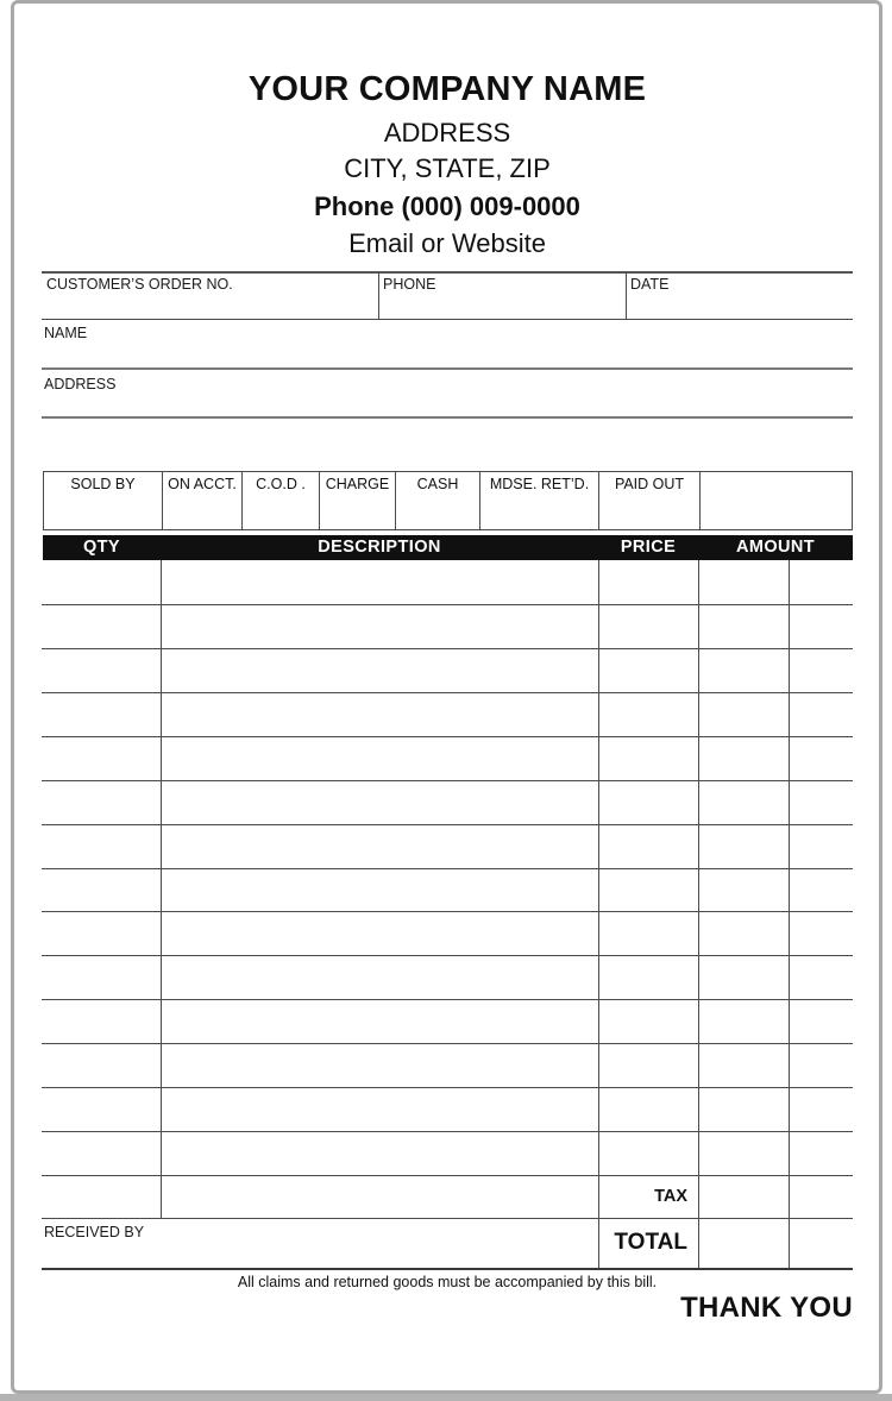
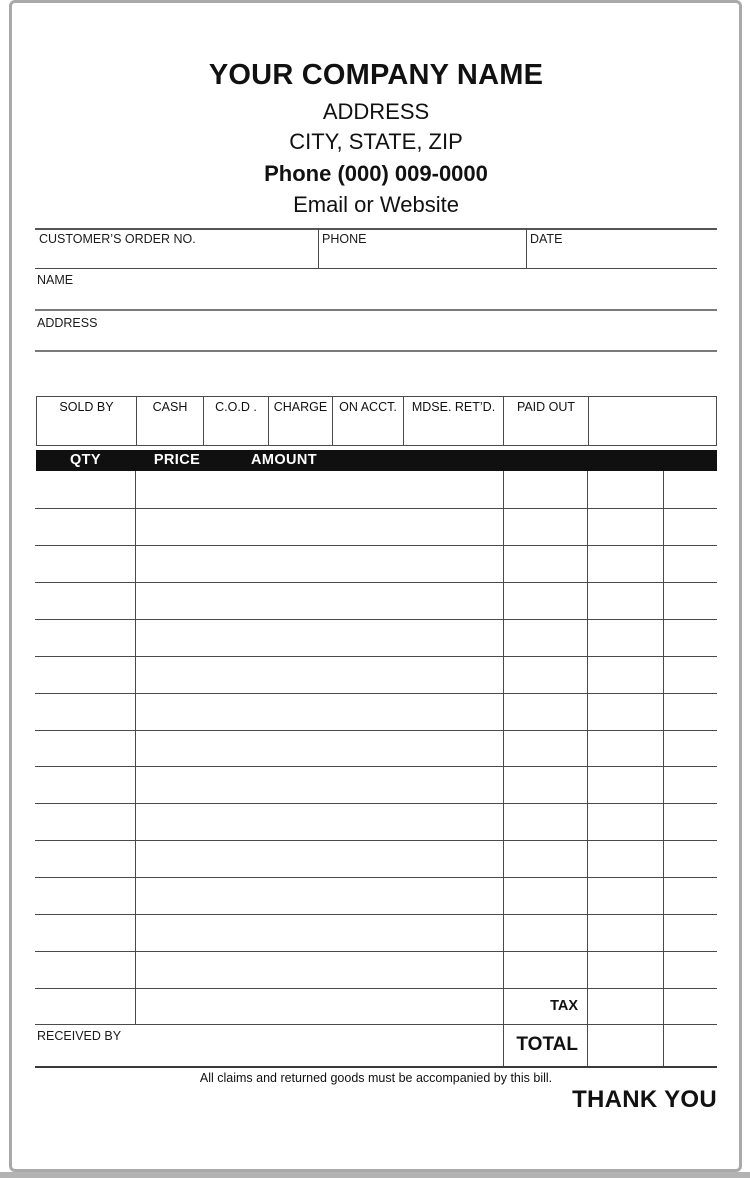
  YOUR COMPANY NAME
  ADDRESS
  CITY, STATE, ZIP
  Phone (000) 009-0000
  Email or Website
  CUSTOMER’S ORDER NO.
  PHONE
  DATE
  NAME
  ADDRESS
  SOLD BY
- ON ACCT.
+ CASH
  C.O.D .
  CHARGE
- CASH
+ ON ACCT.
  MDSE. RET’D.
  PAID OUT
  QTY
- DESCRIPTION
  PRICE
  AMOUNT
  TAX
  RECEIVED BY
  TOTAL
  All claims and returned goods must be accompanied by this bill.
  THANK YOU
